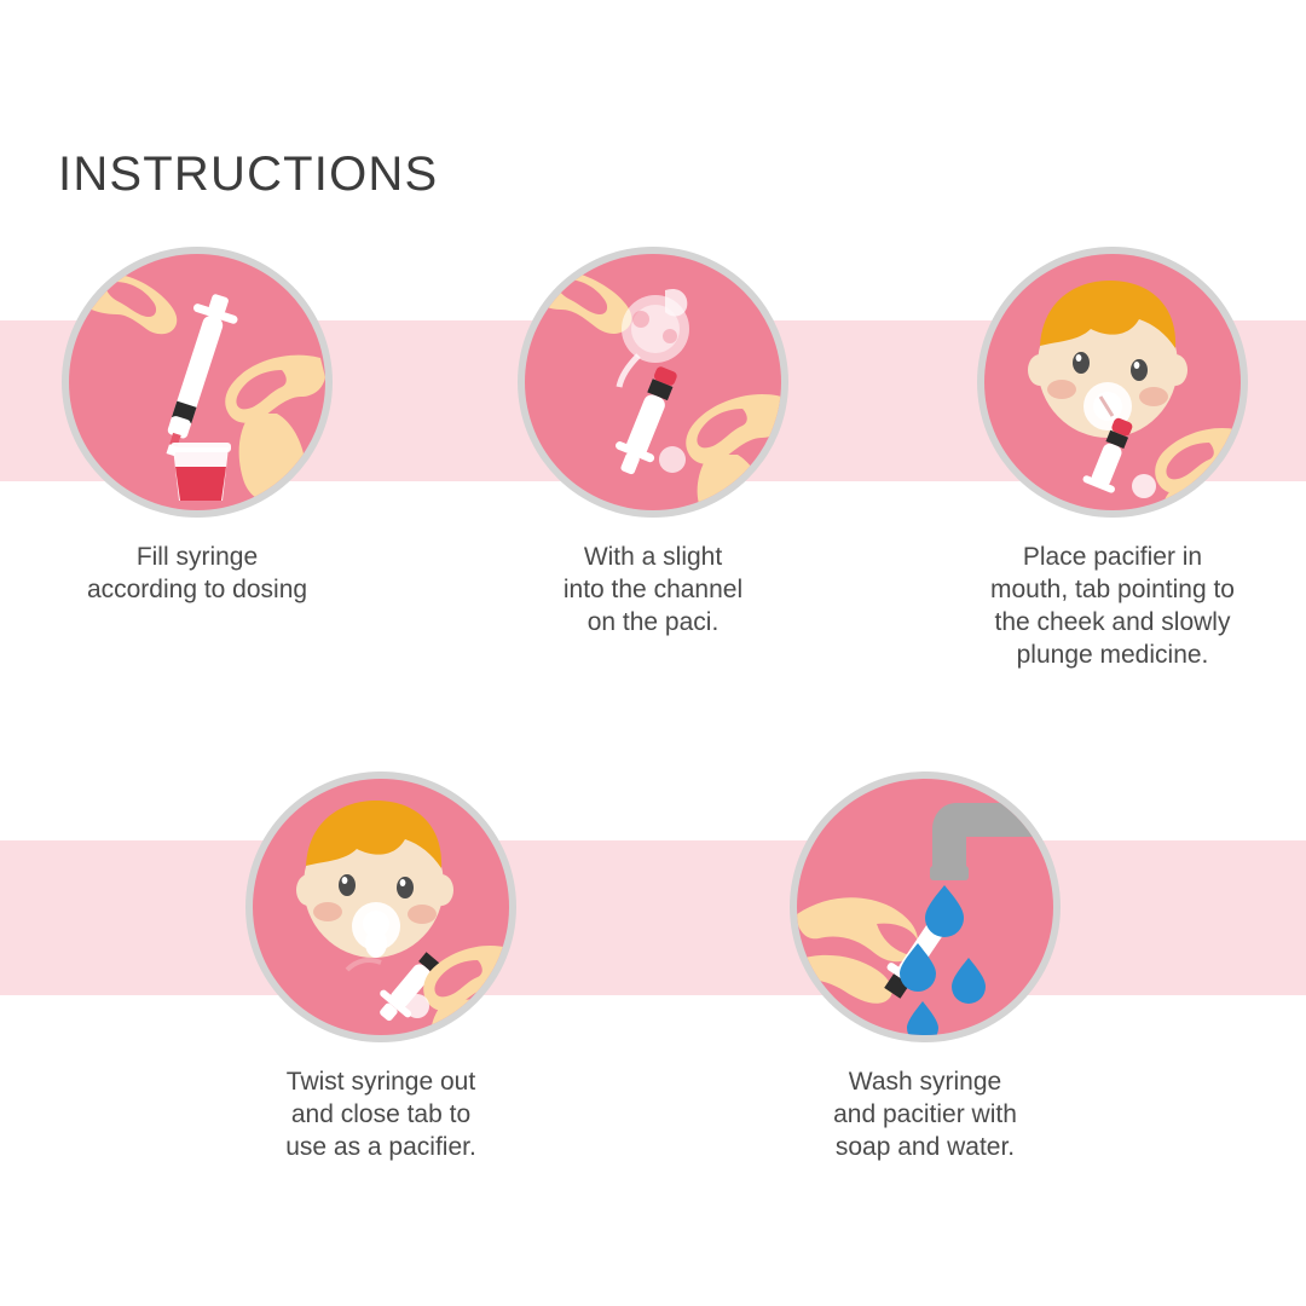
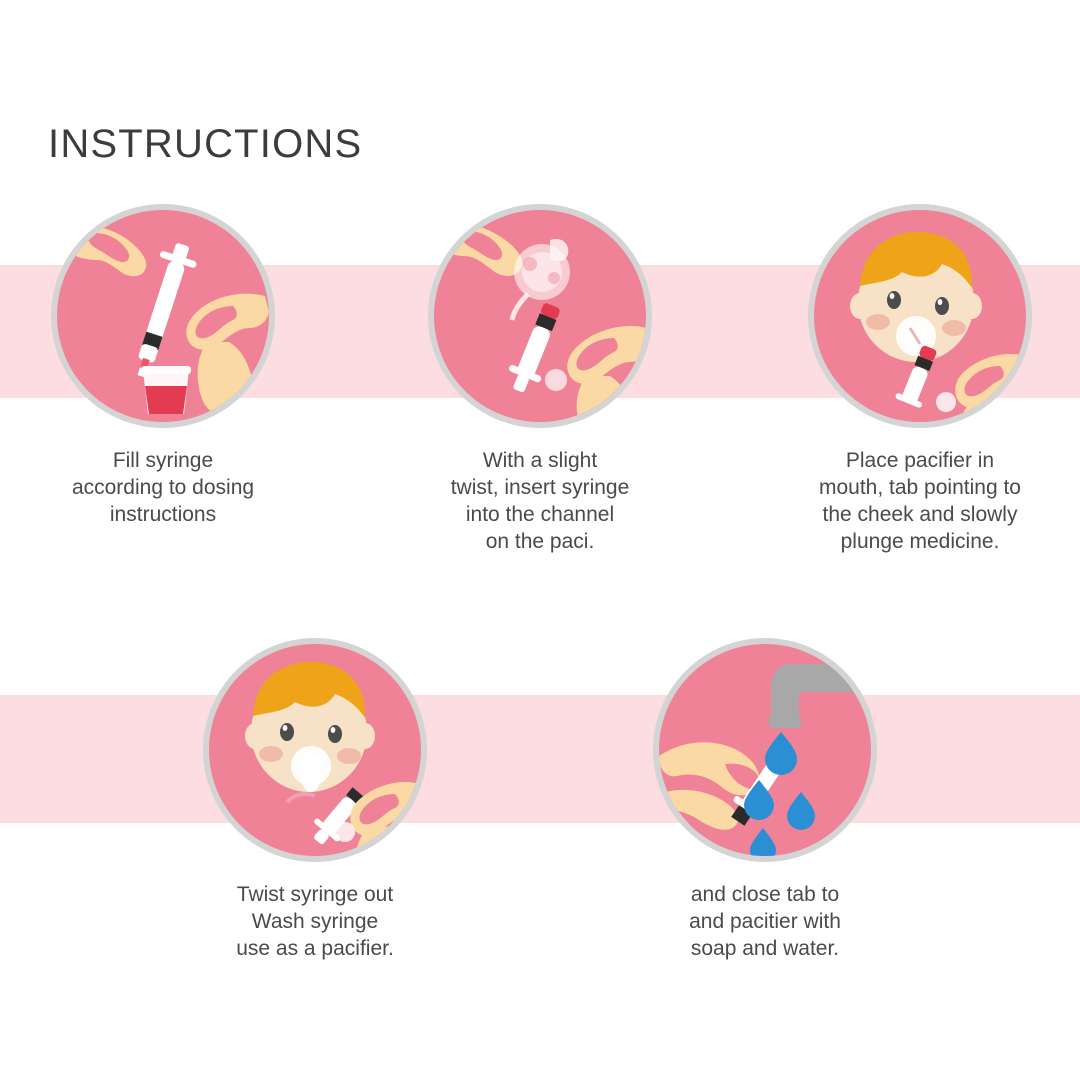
  INSTRUCTIONS
  Fill syringe
  according to dosing
+ instructions
  With a slight
+ twist, insert syringe
  into the channel
  on the paci.
  Place pacifier in
  mouth, tab pointing to
  the cheek and slowly
  plunge medicine.
  Twist syringe out
- and close tab to
+ Wash syringe
  use as a pacifier.
- Wash syringe
+ and close tab to
  and pacitier with
  soap and water.
